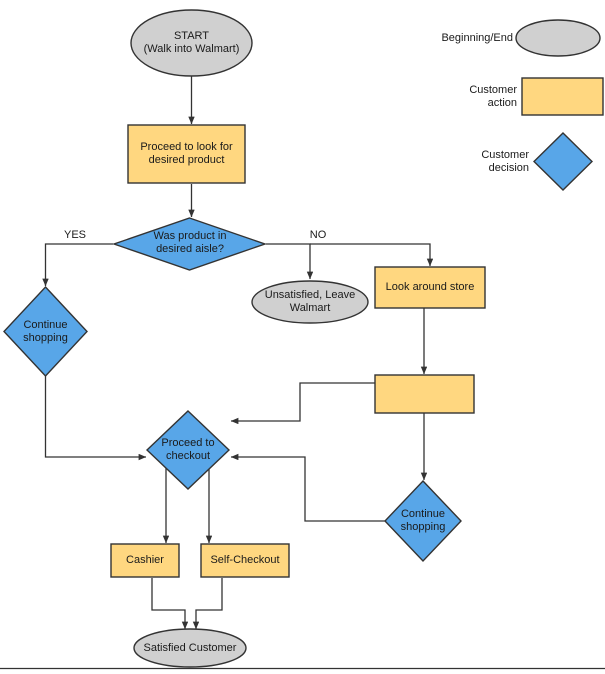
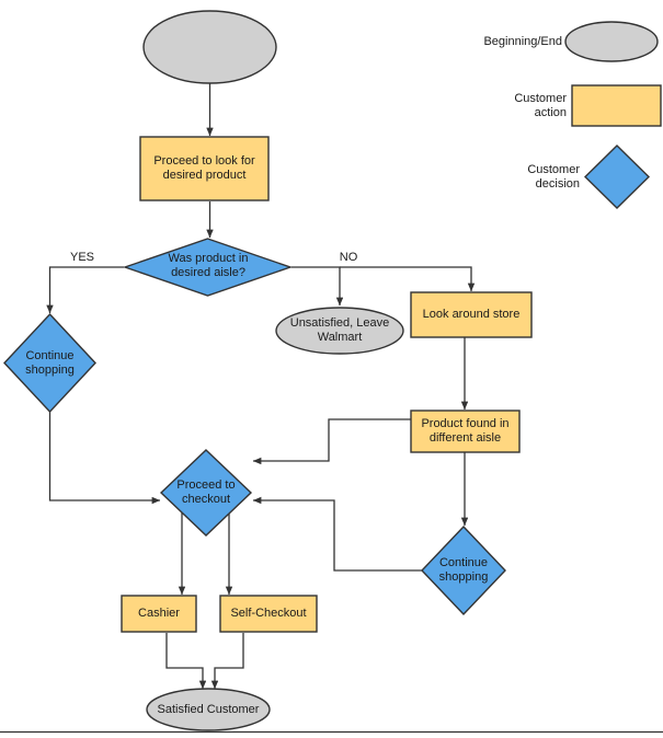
- START
- (Walk into Walmart)
  Proceed to look for
  desired product
  Was product in
  desired aisle?
  Continue
  shopping
  Unsatisfied, Leave
  Walmart
  Look around store
+ Product found in
+ different aisle
  Proceed to
  checkout
  Continue
  shopping
  Cashier
  Self-Checkout
  Satisfied Customer
  YES
  NO
  Beginning/End
  Customer
  action
  Customer
  decision
